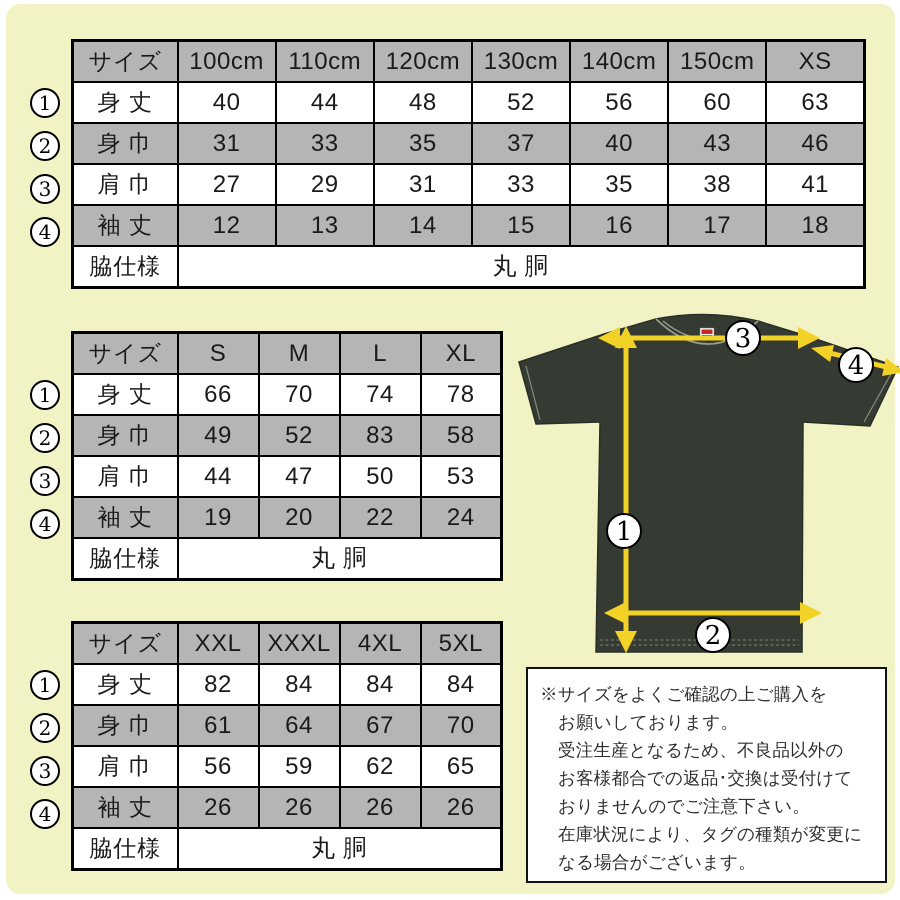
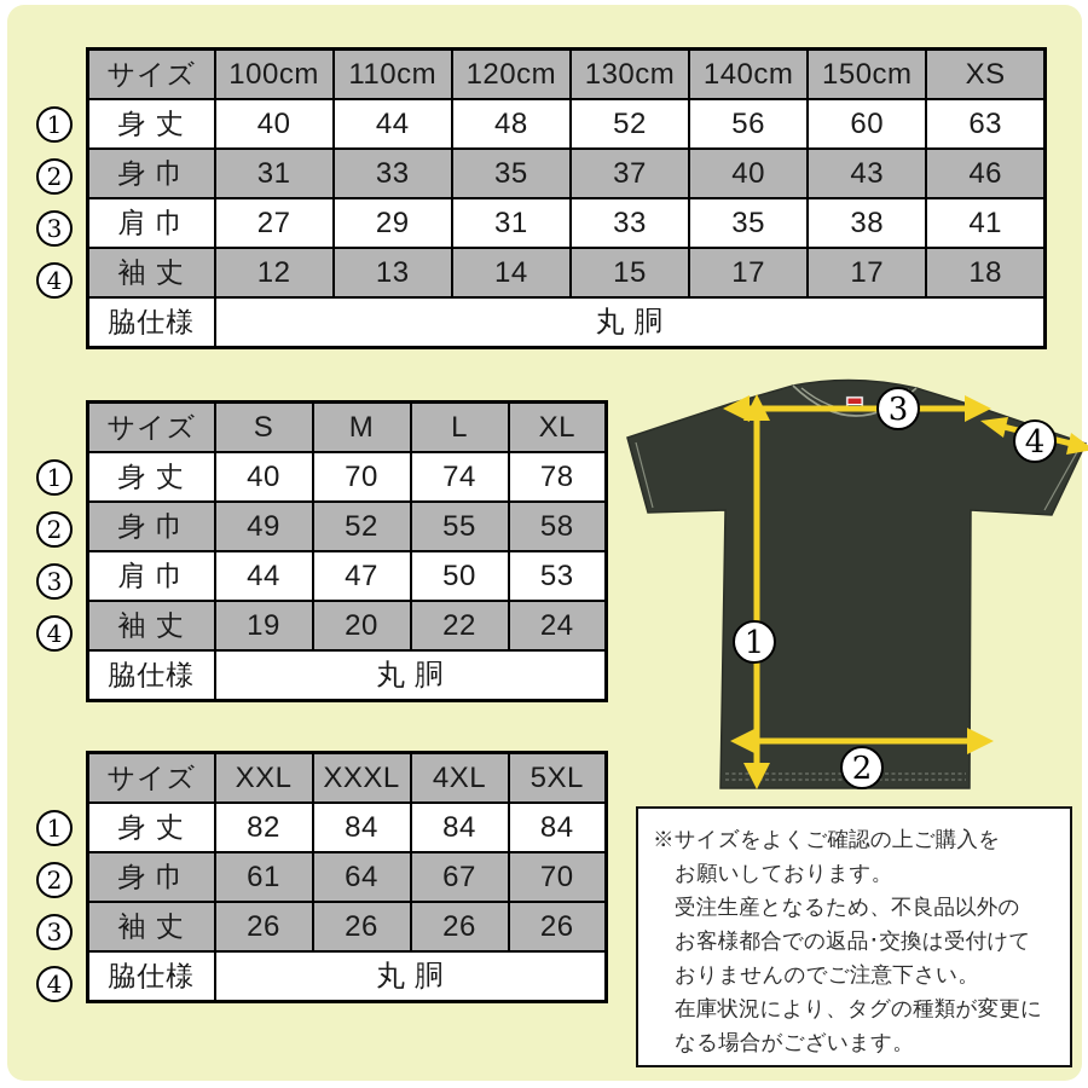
  サイズ	100cm	110cm	120cm	130cm	140cm	150cm	XS
  身 丈	40	44	48	52	56	60	63
  身 巾	31	33	35	37	40	43	46
  肩 巾	27	29	31	33	35	38	41
- 袖 丈	12	13	14	15	16	17	18
+ 袖 丈	12	13	14	15	17	17	18
  脇仕様	丸 胴
  サイズ	S	M	L	XL
- 身 丈	66	70	74	78
+ 身 丈	40	70	74	78
- 身 巾	49	52	83	58
+ 身 巾	49	52	55	58
  肩 巾	44	47	50	53
  袖 丈	19	20	22	24
  脇仕様	丸 胴
  サイズ	XXL	XXXL	4XL	5XL
  身 丈	82	84	84	84
  身 巾	61	64	67	70
- 肩 巾	56	59	62	65
  袖 丈	26	26	26	26
  脇仕様	丸 胴
  1
  2
  3
  4
  1
  2
  3
  4
  1
  2
  3
  4
  3
  4
  1
  2
  ※サイズをよくご確認の上ご購入を
  お願いしております。
  受注生産となるため、不良品以外の
  お客様都合での返品･交換は受付けて
  おりませんのでご注意下さい。
  在庫状況により、タグの種類が変更に
  なる場合がございます。
